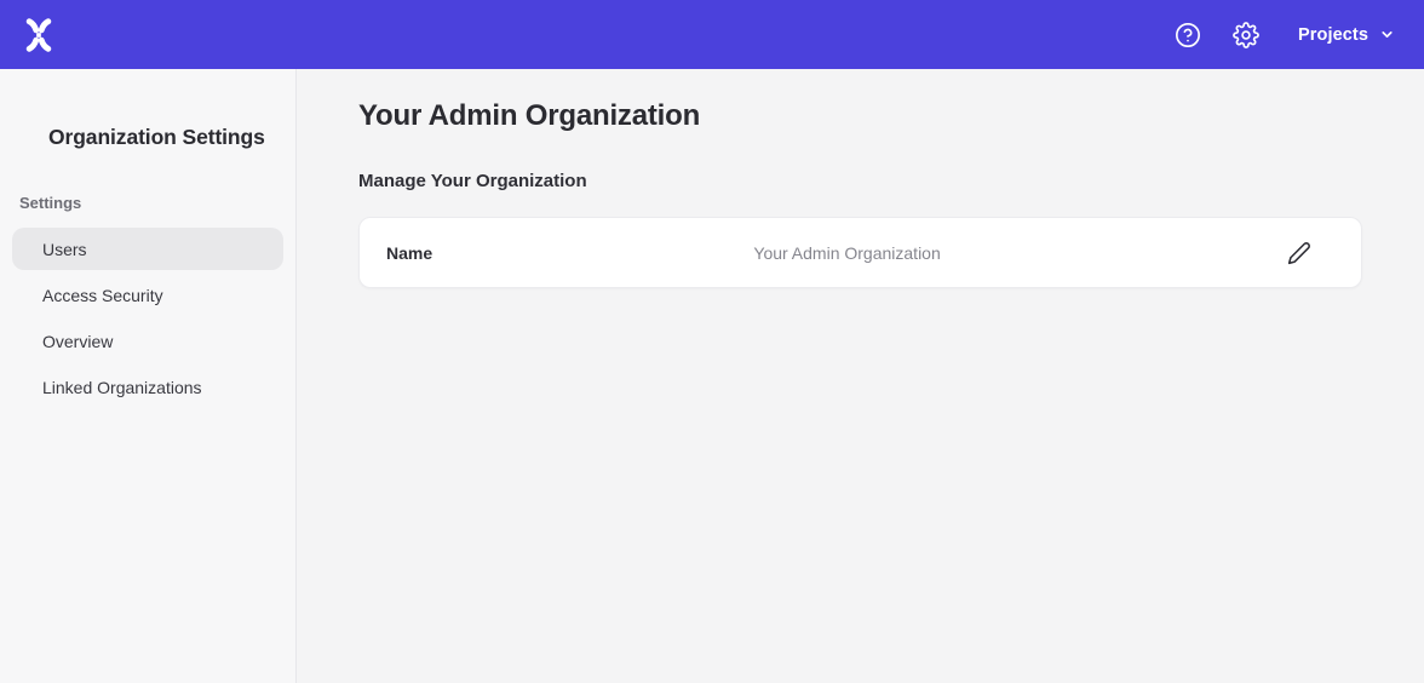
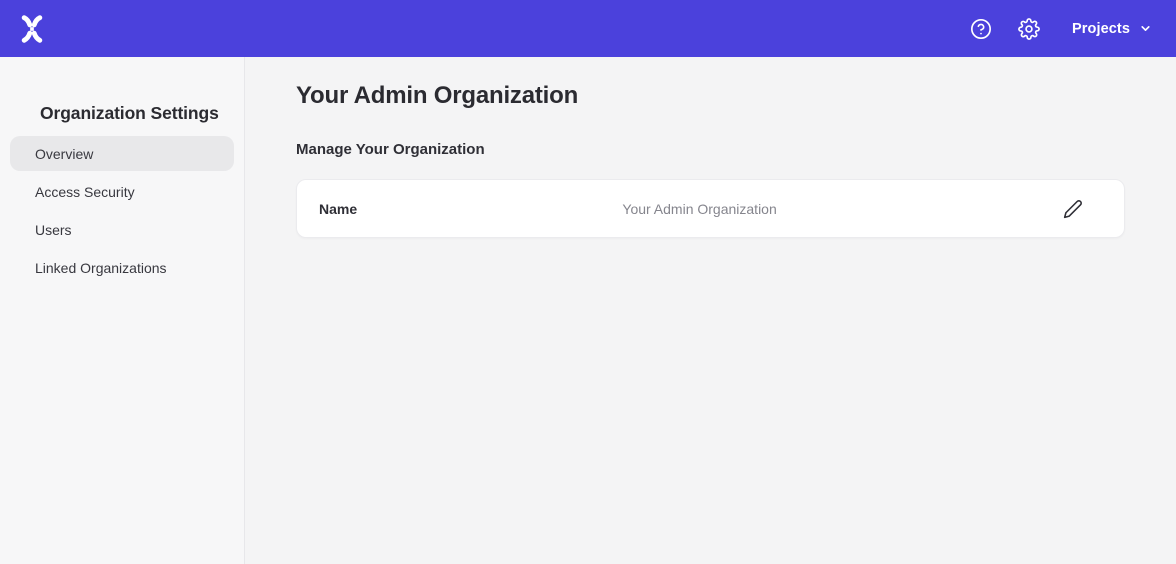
  Projects
  Organization Settings
- Settings
- Users
+ Overview
  Access Security
- Overview
+ Users
  Linked Organizations
  Your Admin Organization
  Manage Your Organization
  Name
  Your Admin Organization
